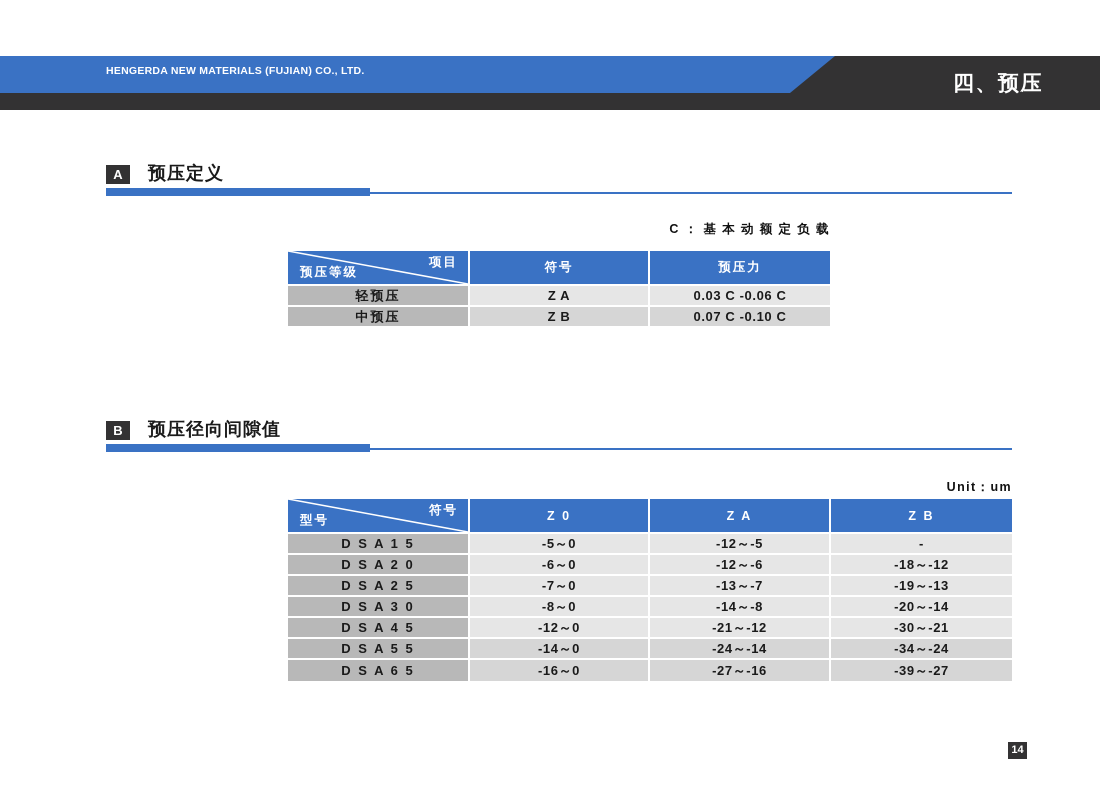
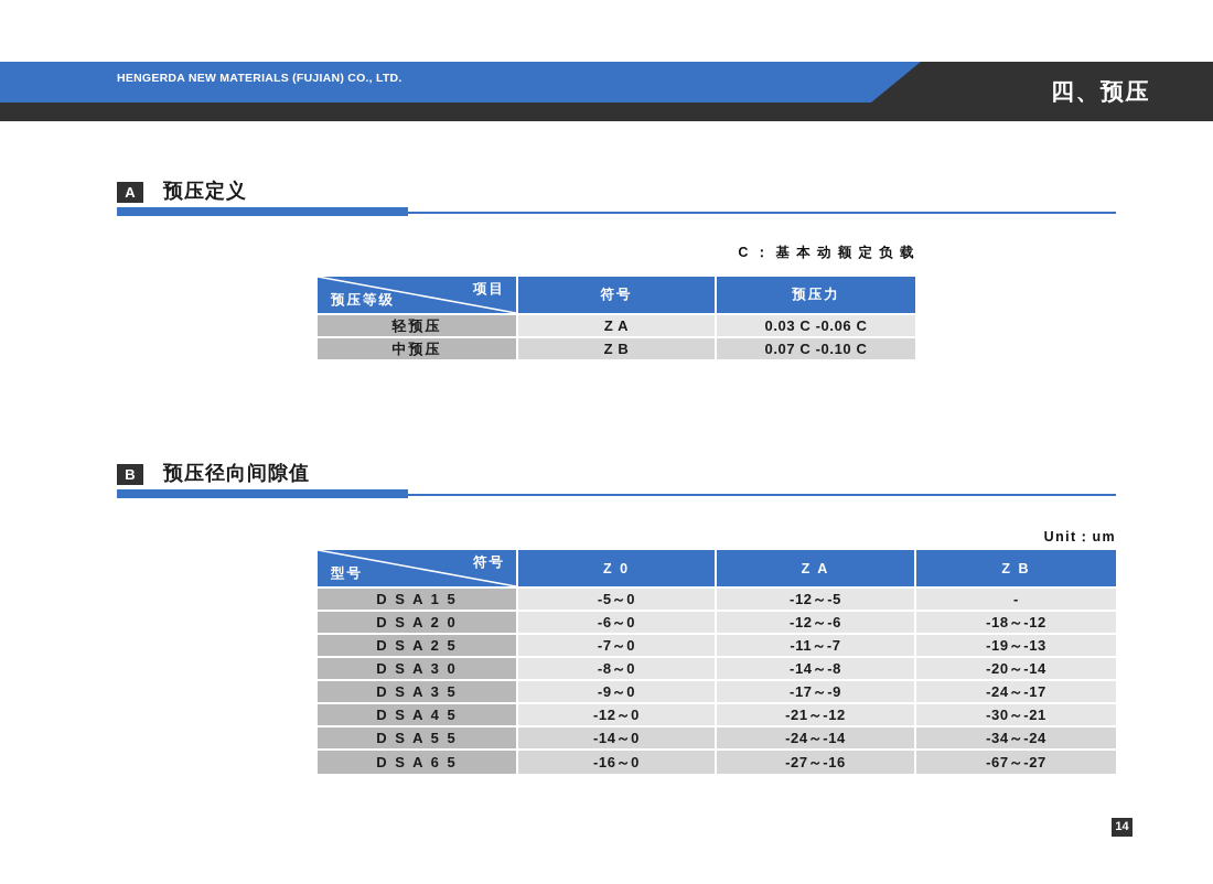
  HENGERDA NEW MATERIALS (FUJIAN) CO., LTD.
  四、预压
  A
  预压定义
  C ： 基 本 动 额 定 负 载
  项目 预压等级	符号	预压力
  轻预压	Z A	0.03 C -0.06 C
  中预压	Z B	0.07 C -0.10 C
  B
  预压径向间隙值
  Unit：um
  符号 型号	Z 0	Z A	Z B
  D S A 1 5	-5～0	-12～-5	-
  D S A 2 0	-6～0	-12～-6	-18～-12
- D S A 2 5	-7～0	-13～-7	-19～-13
+ D S A 2 5	-7～0	-11～-7	-19～-13
  D S A 3 0	-8～0	-14～-8	-20～-14
+ D S A 3 5	-9～0	-17～-9	-24～-17
  D S A 4 5	-12～0	-21～-12	-30～-21
  D S A 5 5	-14～0	-24～-14	-34～-24
- D S A 6 5	-16～0	-27～-16	-39～-27
+ D S A 6 5	-16～0	-27～-16	-67～-27
  14
